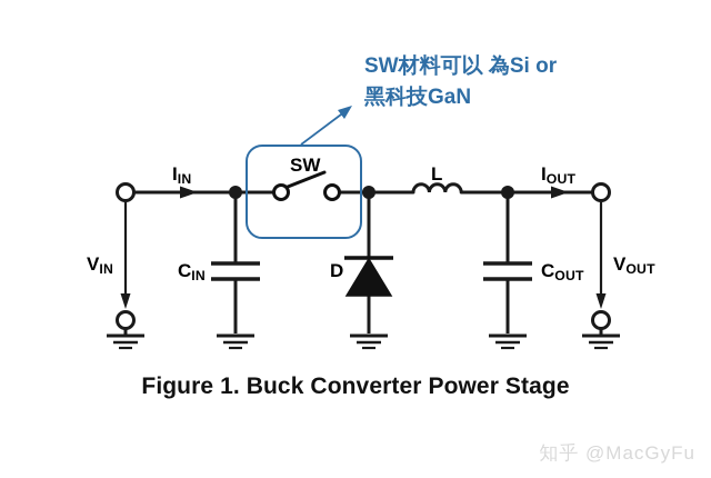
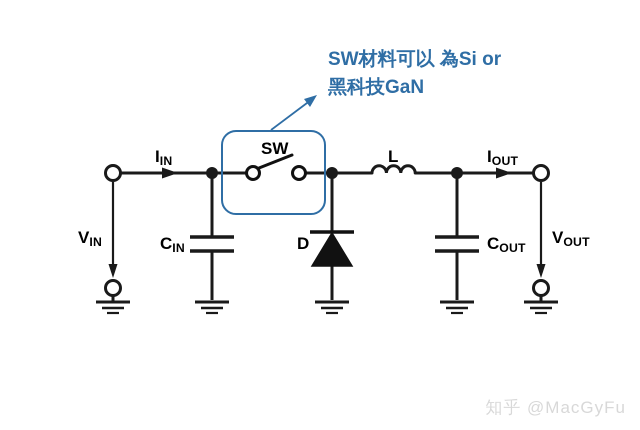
  VIN
  IIN
  CIN
  SW
  D
  L
  COUT
  IOUT
  VOUT
  SW材料可以 為Si or
  黑科技GaN
- Figure 1. Buck Converter Power Stage
  知乎 @MacGyFu
